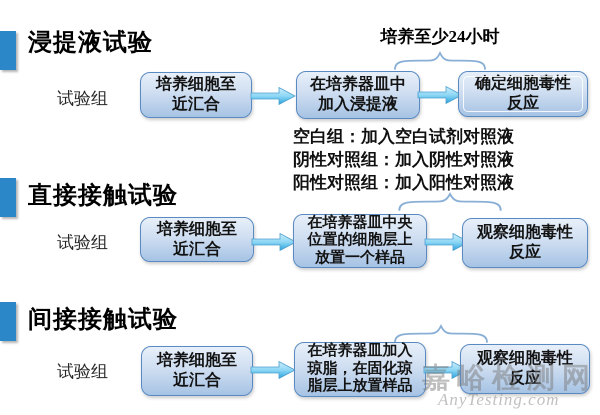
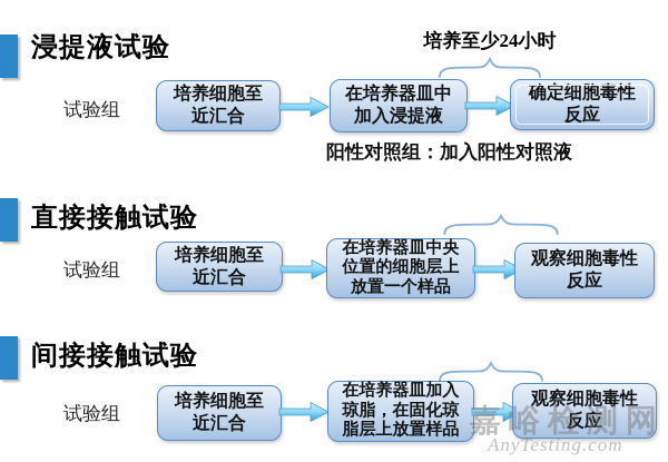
  浸提液试验
  培养至少24小时
  试验组
  培养细胞至
  近汇合
  在培养器皿中
  加入浸提液
  确定细胞毒性
  反应
- 空白组：加入空白试剂对照液
- 阴性对照组：加入阴性对照液
  阳性对照组：加入阳性对照液
  直接接触试验
  试验组
  培养细胞至
  近汇合
  在培养器皿中央
  位置的细胞层上
  放置一个样品
  观察细胞毒性
  反应
  间接接触试验
  试验组
  培养细胞至
  近汇合
  在培养器皿加入
  琼脂，在固化琼
  脂层上放置样品
  观察细胞毒性
  反应
  嘉峪检测网
  AnyTesting.com
